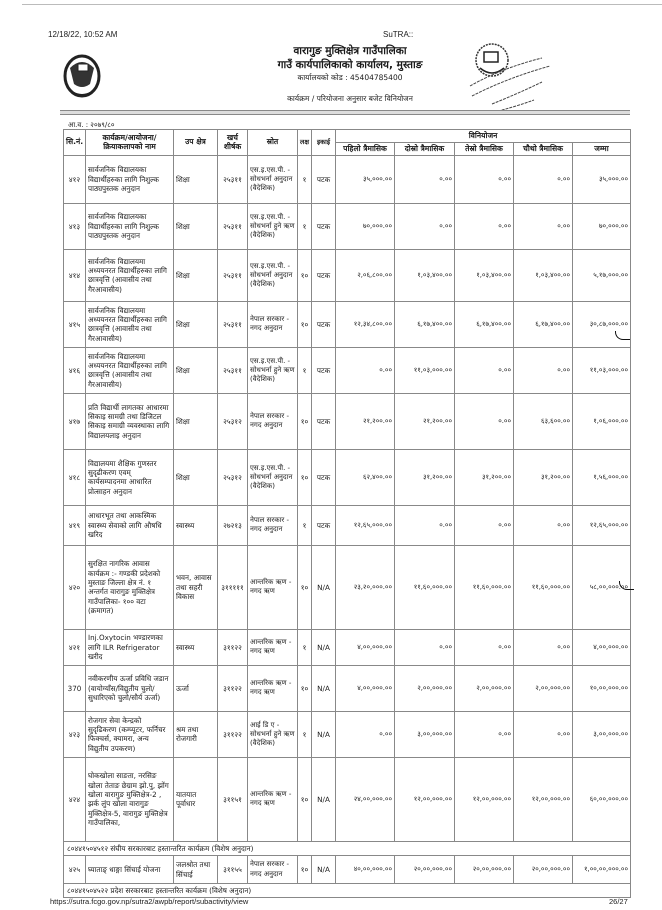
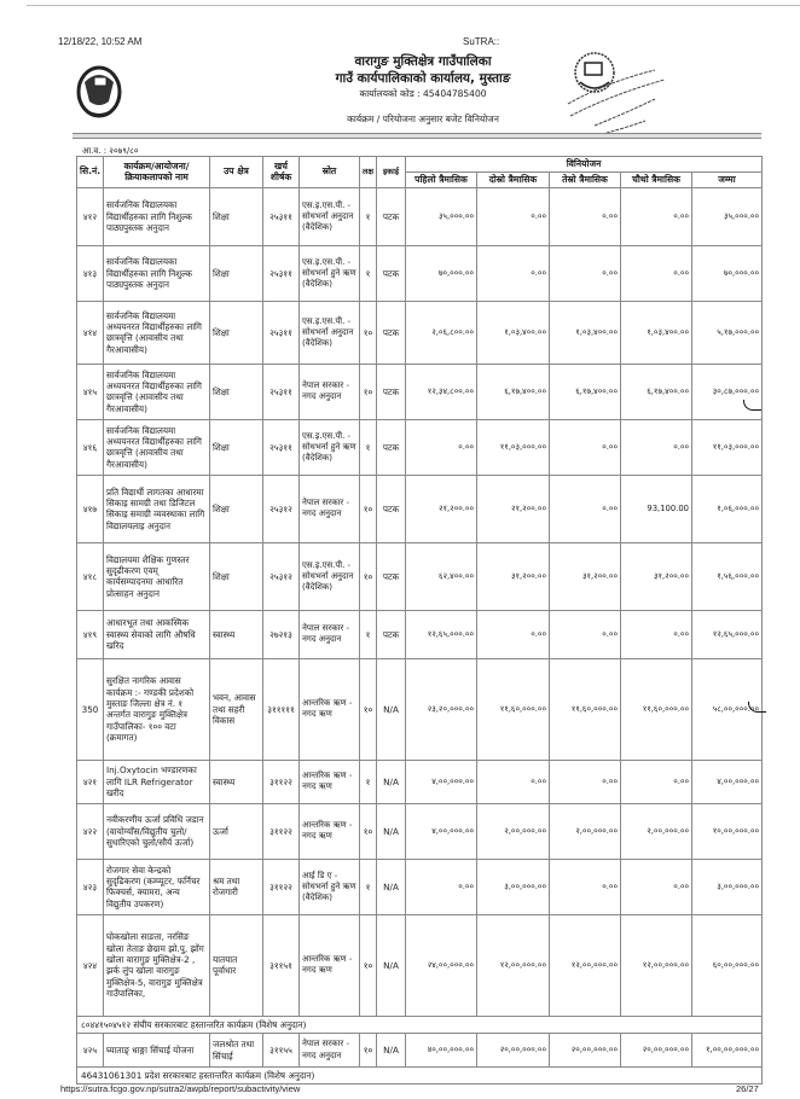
  12/18/22, 10:52 AM
  SuTRA::
  वारागुङ मुक्तिक्षेत्र गाउँपालिका
  गाउँ कार्यपालिकाको कार्यालय, मुस्ताङ
  कार्यालयको कोड : 45404785400
  कार्यक्रम / परियोजना अनुसार बजेट विनियोजन
  आ.व. : २०७९/८०
  सि.नं.	कार्यक्रम/आयोजना/ क्रियाकलापको नाम	उप क्षेत्र	खर्च शीर्षक	स्रोत	लक्ष	इकाई	विनियोजन
  पहिलो त्रैमासिक	दोस्रो त्रैमासिक	तेस्रो त्रैमासिक	चौथो त्रैमासिक	जम्मा
  ४१२	सार्वजनिक विद्यालयका विद्यार्थीहरुका लागि निशुल्क पाठ्यपुस्तक अनुदान	शिक्षा	२५३११	एस.इ.एस.पी. - सोधभर्ना अनुदान (वैदेशिक)	१	पटक	३५,०००.००	०.००	०.००	०.००	३५,०००.००
  ४१३	सार्वजनिक विद्यालयका विद्यार्थीहरुका लागि निशुल्क पाठ्यपुस्तक अनुदान	शिक्षा	२५३११	एस.इ.एस.पी. - सोधभर्ना हुने ऋण (वैदेशिक)	१	पटक	७०,०००.००	०.००	०.००	०.००	७०,०००.००
  ४१४	सार्वजनिक विद्यालयमा अध्ययनरत विद्यार्थीहरुका लागि छात्रवृत्ति (आवासीय तथा गैरआवासीय)	शिक्षा	२५३११	एस.इ.एस.पी. - सोधभर्ना अनुदान (वैदेशिक)	१०	पटक	२,०६,८००.००	१,०३,४००.००	१,०३,४००.००	१,०३,४००.००	५,१७,०००.००
  ४१५	सार्वजनिक विद्यालयमा अध्ययनरत विद्यार्थीहरुका लागि छात्रवृत्ति (आवासीय तथा गैरआवासीय)	शिक्षा	२५३११	नेपाल सरकार - नगद अनुदान	१०	पटक	१२,३४,८००.००	६,१७,४००.००	६,१७,४००.००	६,१७,४००.००	३०,८७,०००.००
  ४१६	सार्वजनिक विद्यालयमा अध्ययनरत विद्यार्थीहरुका लागि छात्रवृत्ति (आवासीय तथा गैरआवासीय)	शिक्षा	२५३११	एस.इ.एस.पी. - सोधभर्ना हुने ऋण (वैदेशिक)	१	पटक	०.००	११,०३,०००.००	०.००	०.००	११,०३,०००.००
- ४१७	प्रति विद्यार्थी लागतका आधारमा सिकाइ सामग्री तथा डिजिटल सिकाइ समाग्री व्यवस्थाका लागि विद्यालयलाइ अनुदान	शिक्षा	२५३१२	नेपाल सरकार - नगद अनुदान	१०	पटक	२१,२००.००	२१,२००.००	०.००	६३,६००.००	१,०६,०००.००
+ ४१७	प्रति विद्यार्थी लागतका आधारमा सिकाइ सामग्री तथा डिजिटल सिकाइ समाग्री व्यवस्थाका लागि विद्यालयलाइ अनुदान	शिक्षा	२५३१२	नेपाल सरकार - नगद अनुदान	१०	पटक	२१,२००.००	२१,२००.००	०.००	93,100.00	१,०६,०००.००
  ४१८	विद्यालयमा शैक्षिक गुणस्तर सुदृढीकरण एवम् कार्यसम्पादनमा आधारित प्रोत्साहन अनुदान	शिक्षा	२५३१२	एस.इ.एस.पी. - सोधभर्ना अनुदान (वैदेशिक)	१०	पटक	६२,४००.००	३१,२००.००	३१,२००.००	३१,२००.००	१,५६,०००.००
  ४१९	आधारभूत तथा आकस्मिक स्वास्थ्य सेवाको लागि औषधि खरिद	स्वास्थ्य	२७२१३	नेपाल सरकार - नगद अनुदान	१	पटक	१२,६५,०००.००	०.००	०.००	०.००	१२,६५,०००.००
- ४२०	सुरक्षित नागरिक आवास कार्यक्रम :- गण्डकी प्रदेशको मुस्ताङ जिल्ला क्षेत्र नं. १ अन्तर्गत वारागुङ मुक्तिक्षेत्र गाउँपालिका- १०० वटा (क्रमागत)	भवन, आवास तथा सहरी विकास	३१११११	आन्तरिक ऋण - नगद ऋण	१०	N/A	२३,२०,०००.००	११,६०,०००.००	११,६०,०००.००	११,६०,०००.००	५८,००,०००.००
+ 350	सुरक्षित नागरिक आवास कार्यक्रम :- गण्डकी प्रदेशको मुस्ताङ जिल्ला क्षेत्र नं. १ अन्तर्गत वारागुङ मुक्तिक्षेत्र गाउँपालिका- १०० वटा (क्रमागत)	भवन, आवास तथा सहरी विकास	३१११११	आन्तरिक ऋण - नगद ऋण	१०	N/A	२३,२०,०००.००	११,६०,०००.००	११,६०,०००.००	११,६०,०००.००	५८,००,०००.००
  ४२१	Inj.Oxytocin भण्डारणका लागि ILR Refrigerator खरीद	स्वास्थ्य	३११२२	आन्तरिक ऋण - नगद ऋण	१	N/A	४,००,०००.००	०.००	०.००	०.००	४,००,०००.००
- 370	नवीकरणीय ऊर्जा प्रविधि जडान (वायोग्याँस/विद्युतीय चुलो/सुधारिएको चुलो/सौर्य ऊर्जा)	ऊर्जा	३११२२	आन्तरिक ऋण - नगद ऋण	१०	N/A	४,००,०००.००	२,००,०००.००	२,००,०००.००	२,००,०००.००	१०,००,०००.००
+ ४२२	नवीकरणीय ऊर्जा प्रविधि जडान (वायोग्याँस/विद्युतीय चुलो/सुधारिएको चुलो/सौर्य ऊर्जा)	ऊर्जा	३११२२	आन्तरिक ऋण - नगद ऋण	१०	N/A	४,००,०००.००	२,००,०००.००	२,००,०००.००	२,००,०००.००	१०,००,०००.००
  ४२३	रोजगार सेवा केन्द्रको सुदृढिकरण (कम्प्यूटर, फर्निचर फिक्चर्स, क्यामरा, अन्य विद्युतीय उपकरण)	श्रम तथा रोजगारी	३११२२	आई डि ए - सोधभर्ना हुने ऋण (वैदेशिक)	१	N/A	०.००	३,००,०००.००	०.००	०.००	३,००,०००.००
  ४२४	घोकखोला साङता, नरसिङ खोला तेताङ छेग्राम झो.पु, झोंग खोला वारागुङ मुक्तिक्षेत्र-2 , झर्क लुंप खोला वारागुङ मुक्तिक्षेत्र-5, वारागुङ मुक्तिक्षेत्र गाउँपालिका,	यातयात पूर्वाधार	३११५१	आन्तरिक ऋण - नगद ऋण	१०	N/A	२४,००,०००.००	१२,००,०००.००	१२,००,०००.००	१२,००,०००.००	६०,००,०००.००
  ८०४४१५०४५१२ संघीय सरकारबाट हस्तान्तरित कार्यक्रम (विशेष अनुदान)
  ४२५	घ्याताङ् धाङ्गा सिंचाई योजना	जलश्रोत तथा सिंचाई	३११५५	नेपाल सरकार - नगद अनुदान	१०	N/A	४०,००,०००.००	२०,००,०००.००	२०,००,०००.००	२०,००,०००.००	१,००,००,०००.००
- ८०४४१५०४५२२ प्रदेश सरकारबाट हस्तान्तरित कार्यक्रम (विशेष अनुदान)
+ 46431061301 प्रदेश सरकारबाट हस्तान्तरित कार्यक्रम (विशेष अनुदान)
  https://sutra.fcgo.gov.np/sutra2/awpb/report/subactivity/view
  26/27
